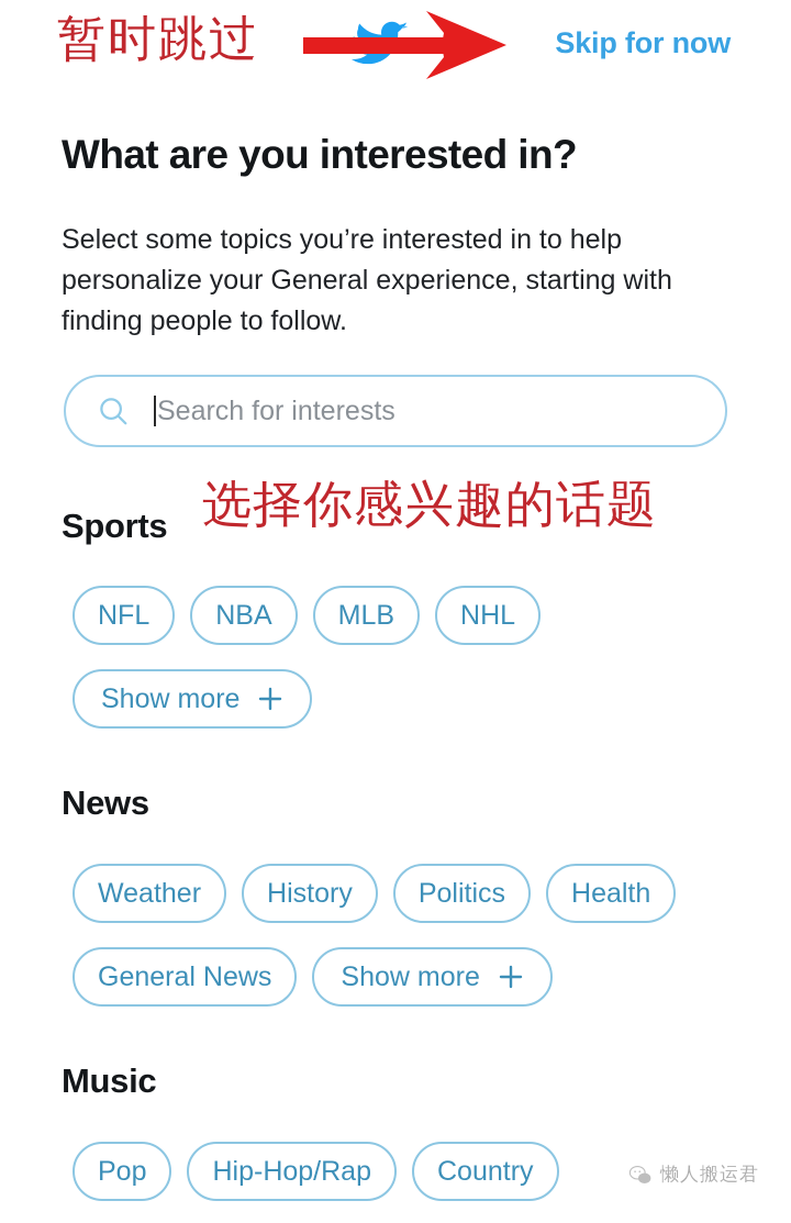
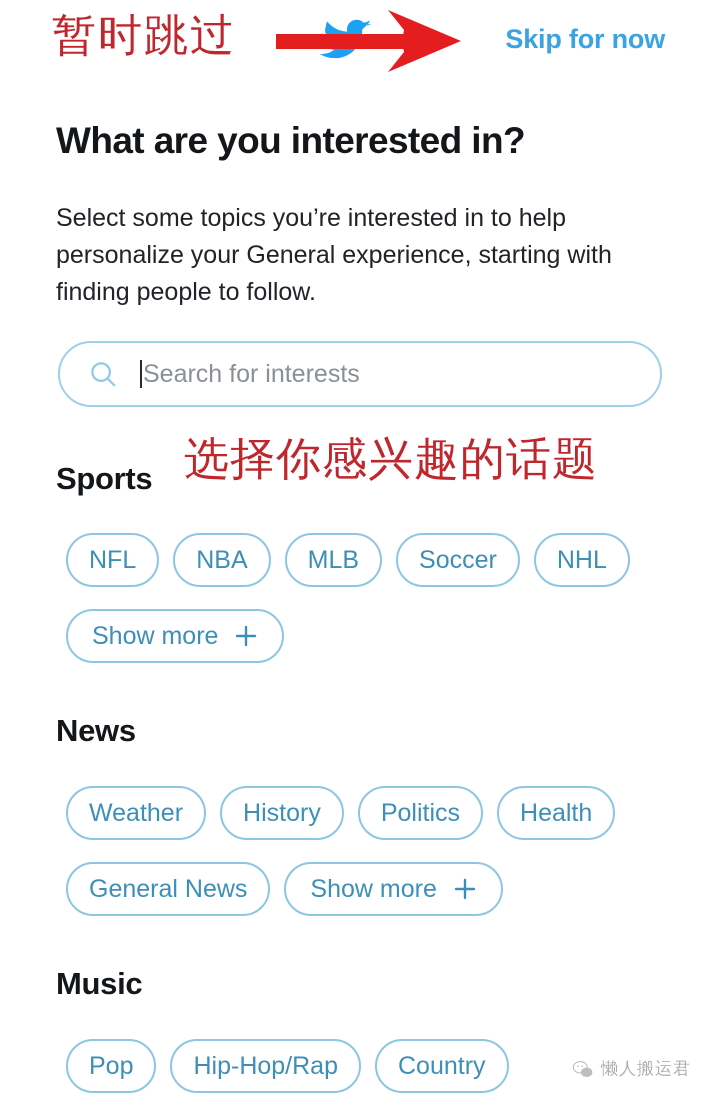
  暂时跳过
  Skip for now
  What are you interested in?
  Select some topics you’re interested in to help personalize your General experience, starting with finding people to follow.
  Search for interests
  选择你感兴趣的话题
  Sports
  NFL
  NBA
  MLB
+ Soccer
  NHL
  Show more
  News
  Weather
  History
  Politics
  Health
  General News
  Show more
  Music
  Pop
  Hip-Hop/Rap
  Country
  懒人搬运君
